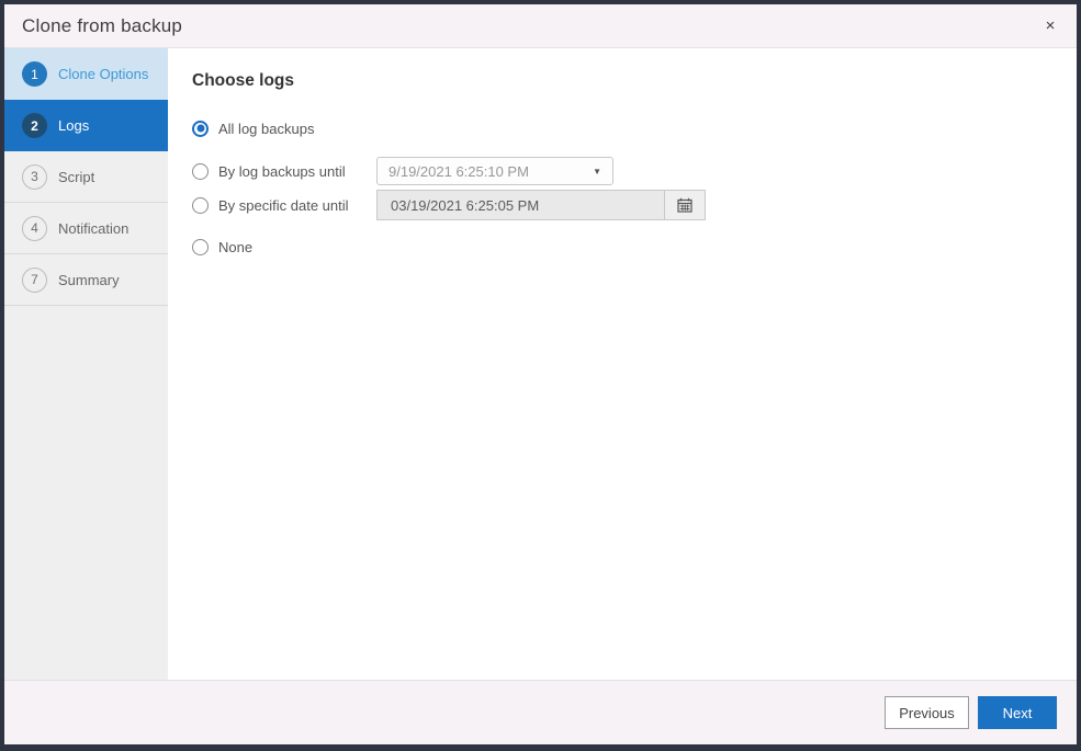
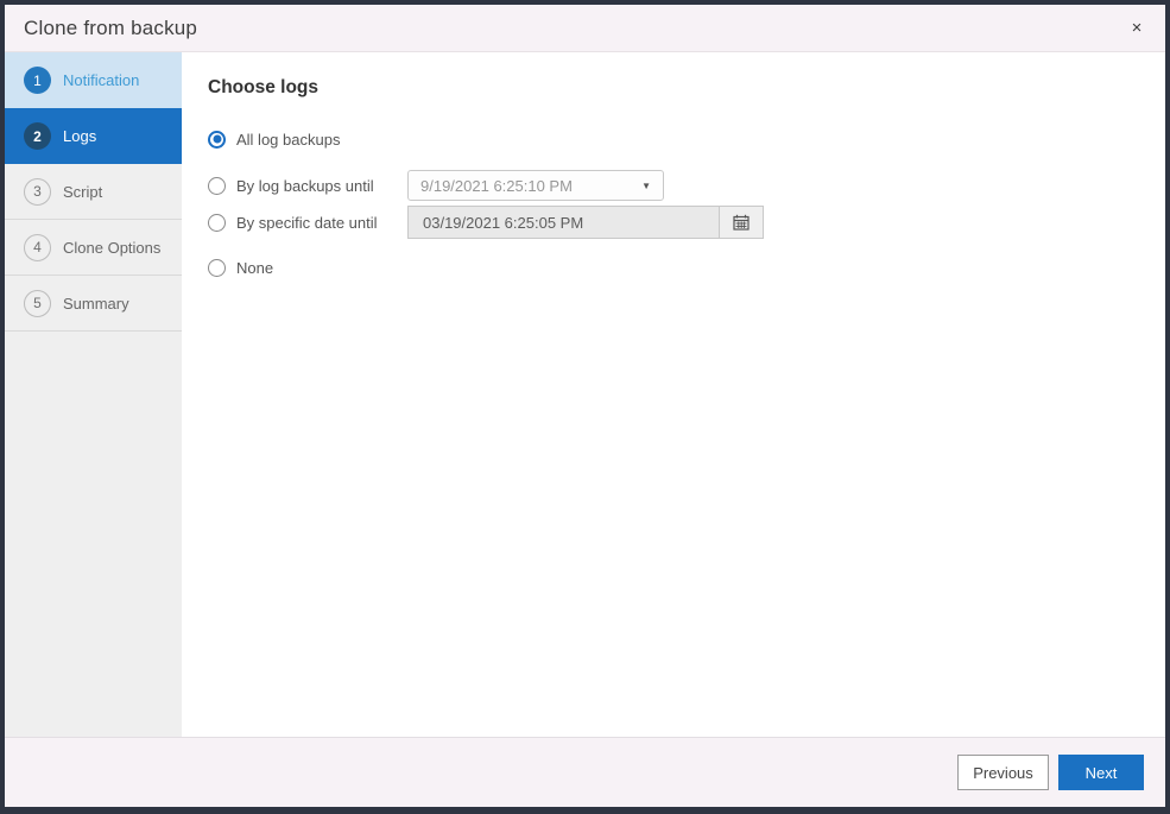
  Clone from backup
  ×
  1
- Clone Options
+ Notification
  2
  Logs
  3
  Script
  4
- Notification
+ Clone Options
- 7
+ 5
  Summary
  Choose logs
  All log backups
  By log backups until
  9/19/2021 6:25:10 PM
  ▼
  By specific date until
  03/19/2021 6:25:05 PM
  None
  Previous
  Next
